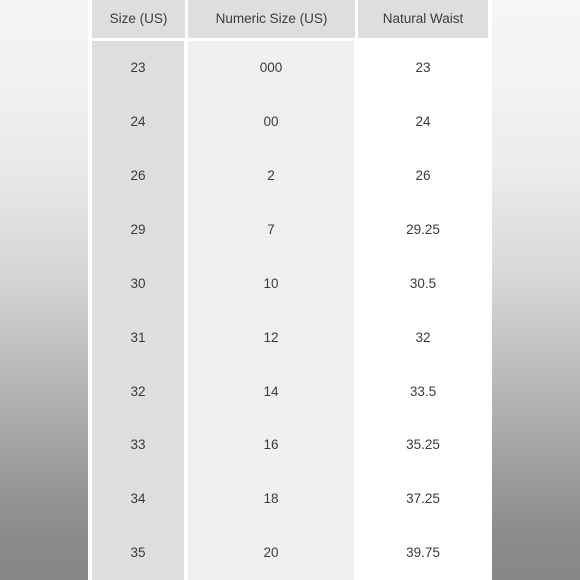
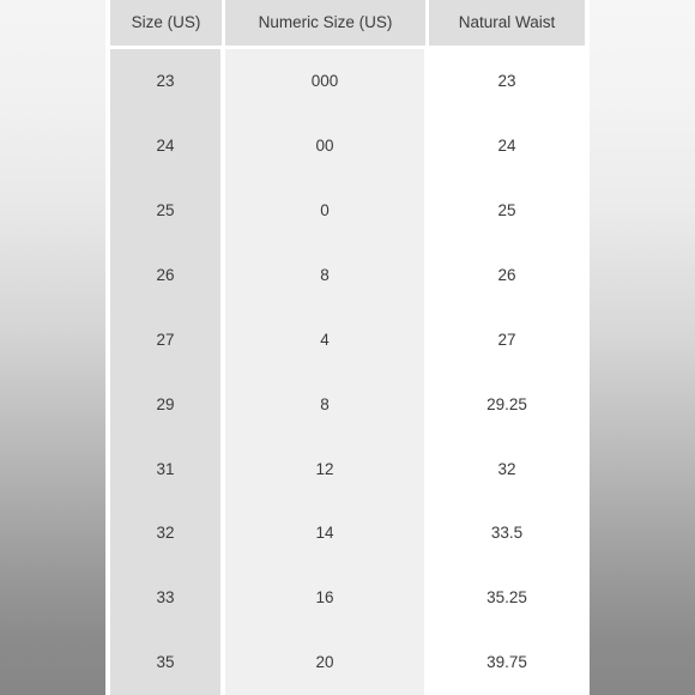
  Size (US)	Numeric Size (US)	Natural Waist
  23	000	23
  24	00	24
+ 25	0	25
- 26	2	26
+ 26	8	26
+ 27	4	27
- 29	7	29.25
+ 29	8	29.25
- 30	10	30.5
  31	12	32
  32	14	33.5
  33	16	35.25
- 34	18	37.25
  35	20	39.75
